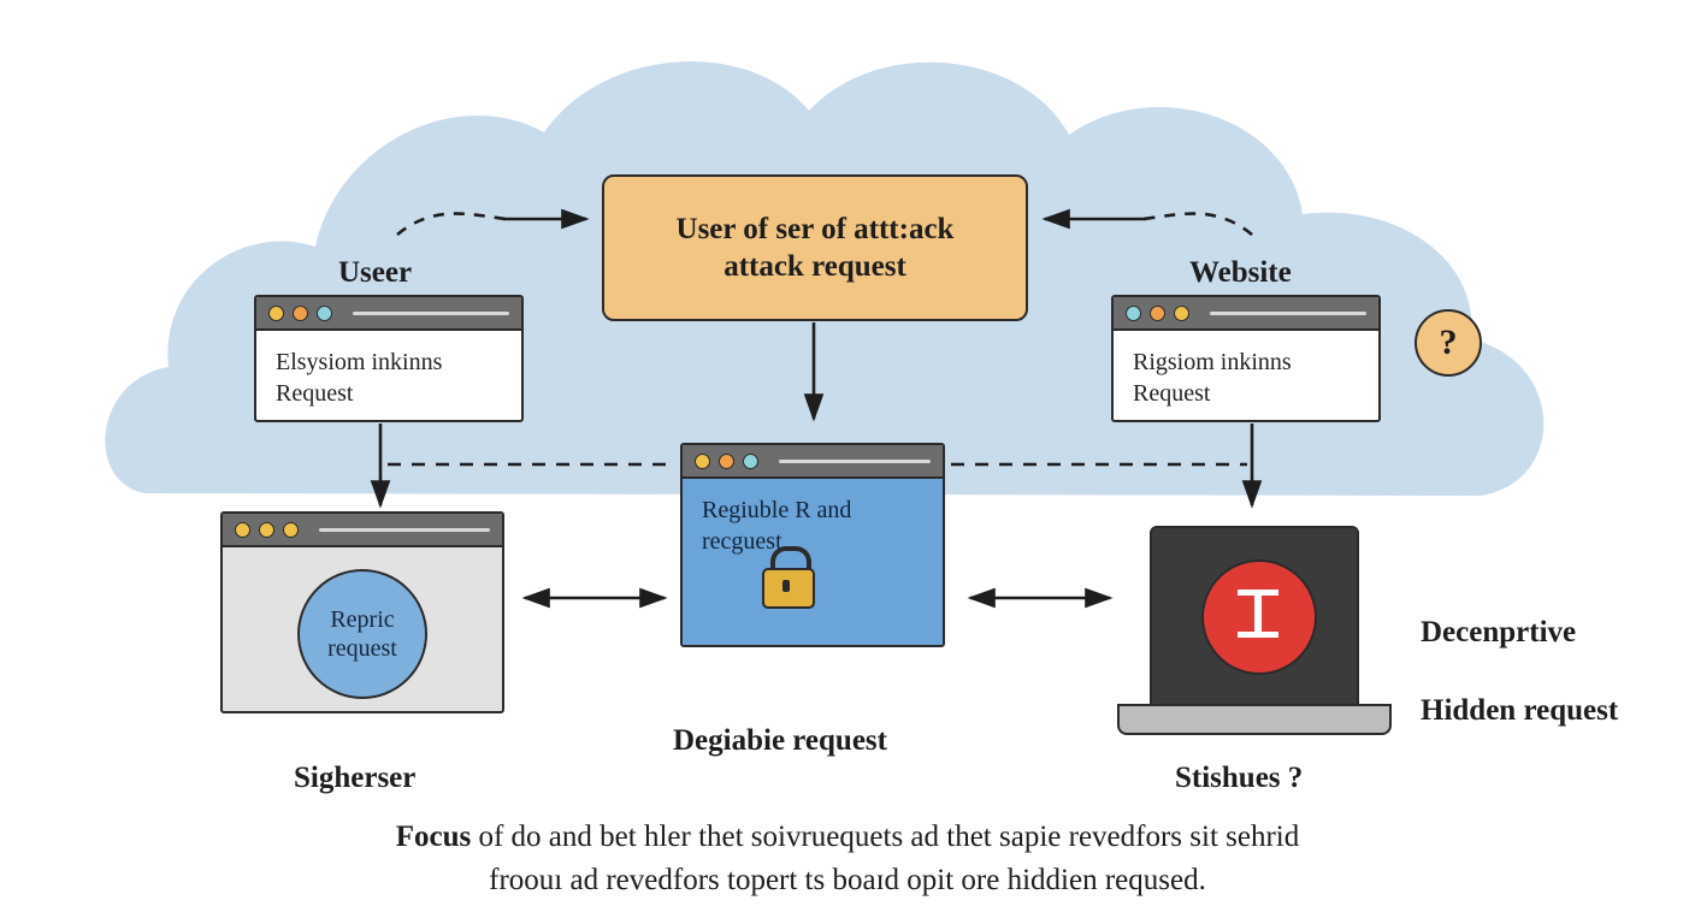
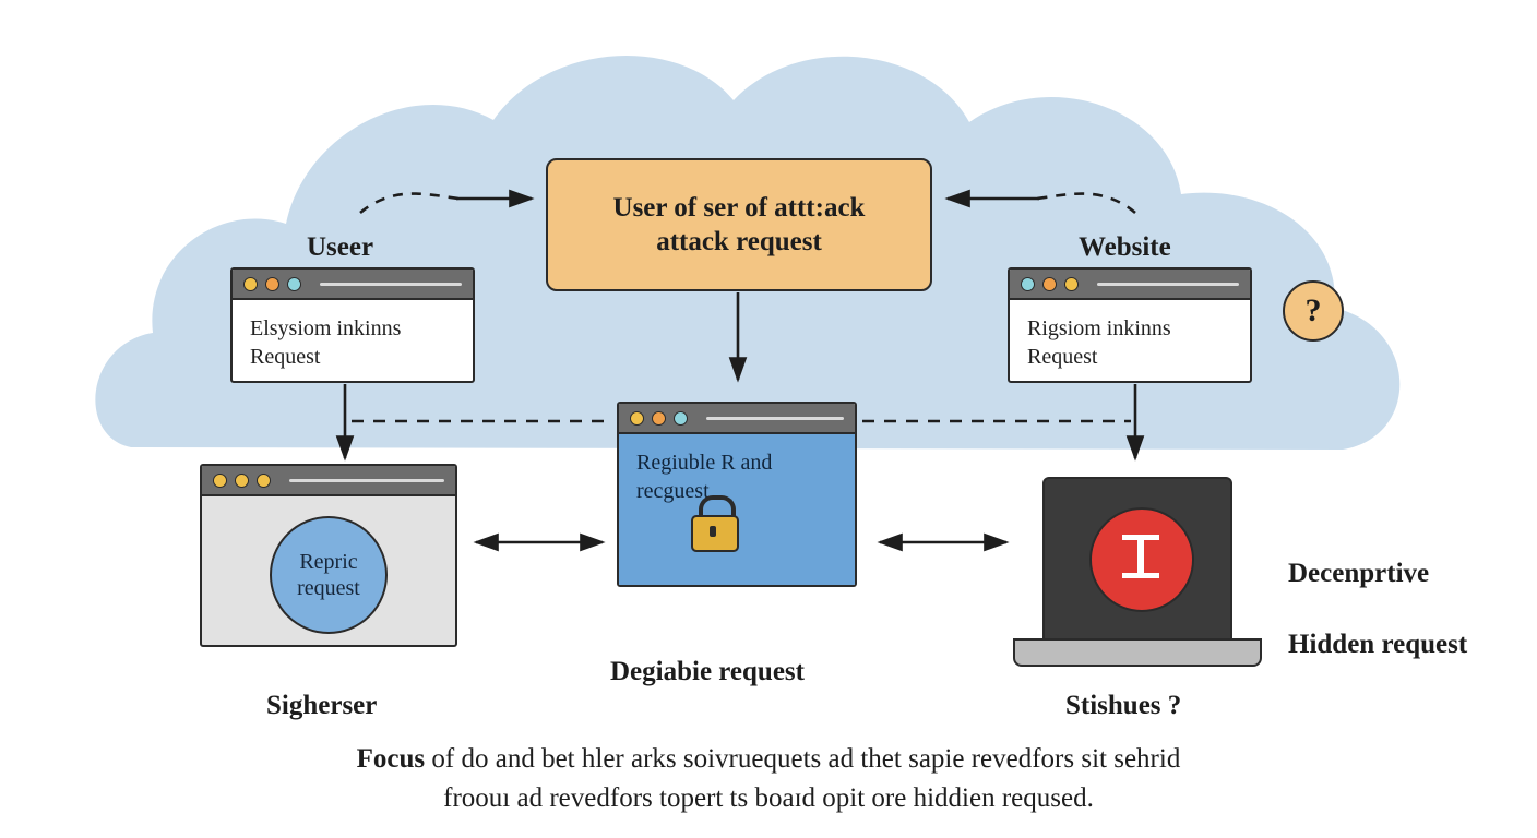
  User of ser of attt:ack
  attack request
  ?
  Useer
  Website
  Elsysiom inkinns
  Request
  Rigsiom inkinns
  Request
  Regiuble R and
  recguest
  Repric
  request
  Sigherser
  Degiabie request
  Stishues ?
  Decenprtive
  Hidden request
- Focus of do and bet hler thet soivruequets ad thet sapie revedfors sit sehrid
+ Focus of do and bet hler arks soivruequets ad thet sapie revedfors sit sehrid
  froouı ad revedfors topert ts boaɪd opit ore hiddien reqused.
